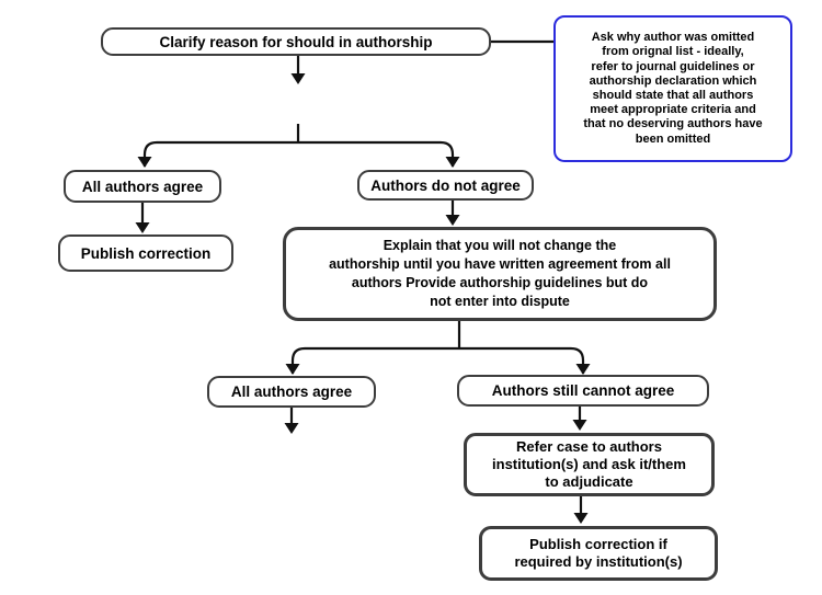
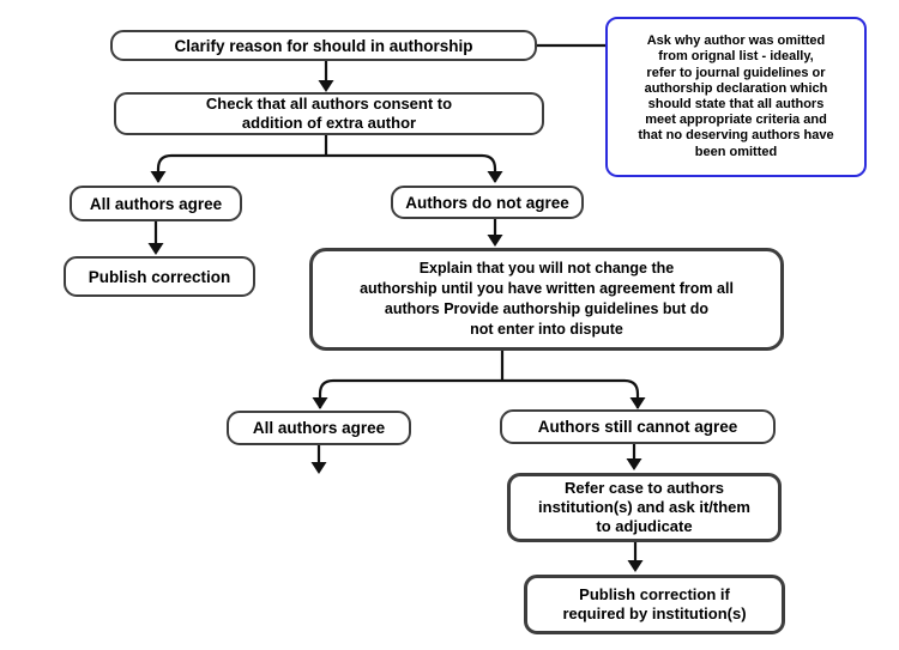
  Clarify reason for should in authorship
  Ask why author was omitted
  from orignal list - ideally,
  refer to journal guidelines or
  authorship declaration which
  should state that all authors
  meet appropriate criteria and
  that no deserving authors have
  been omitted
+ Check that all authors consent to
+ addition of extra author
  All authors agree
  Authors do not agree
  Publish correction
  Explain that you will not change the
  authorship until you have written agreement from all
  authors Provide authorship guidelines but do
  not enter into dispute
  All authors agree
  Authors still cannot agree
  Refer case to authors
  institution(s) and ask it/them
  to adjudicate
  Publish correction if
  required by institution(s)
